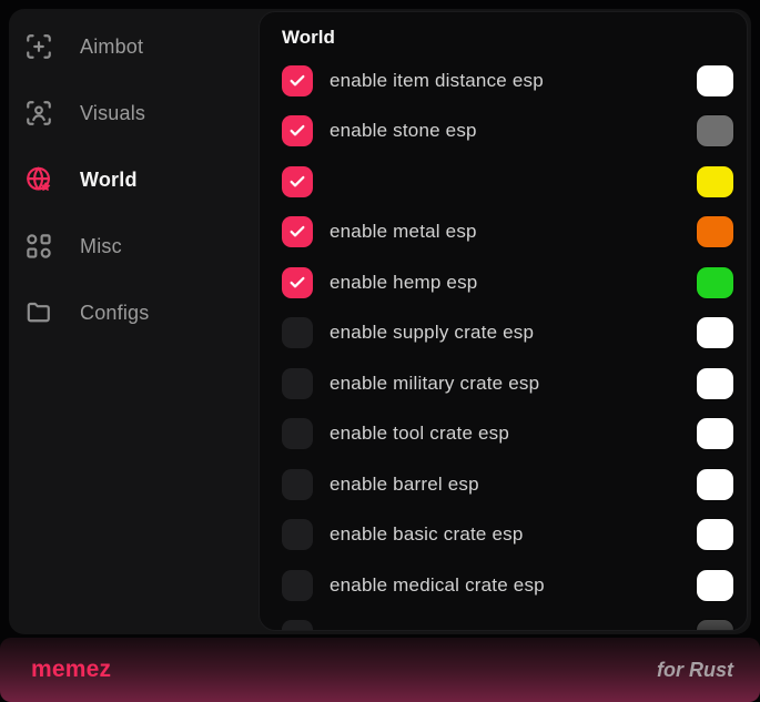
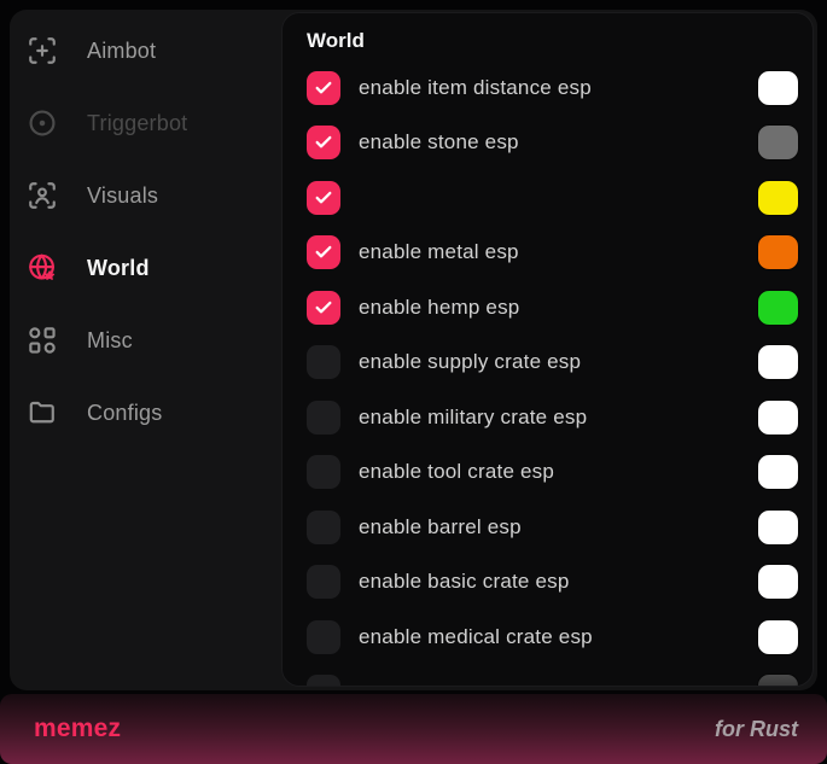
  Aimbot
+ Triggerbot
  Visuals
  World
  Misc
  Configs
  World
  enable item distance esp
  enable stone esp
  enable metal esp
  enable hemp esp
  enable supply crate esp
  enable military crate esp
  enable tool crate esp
  enable barrel esp
  enable basic crate esp
  enable medical crate esp
  memez
  for Rust
